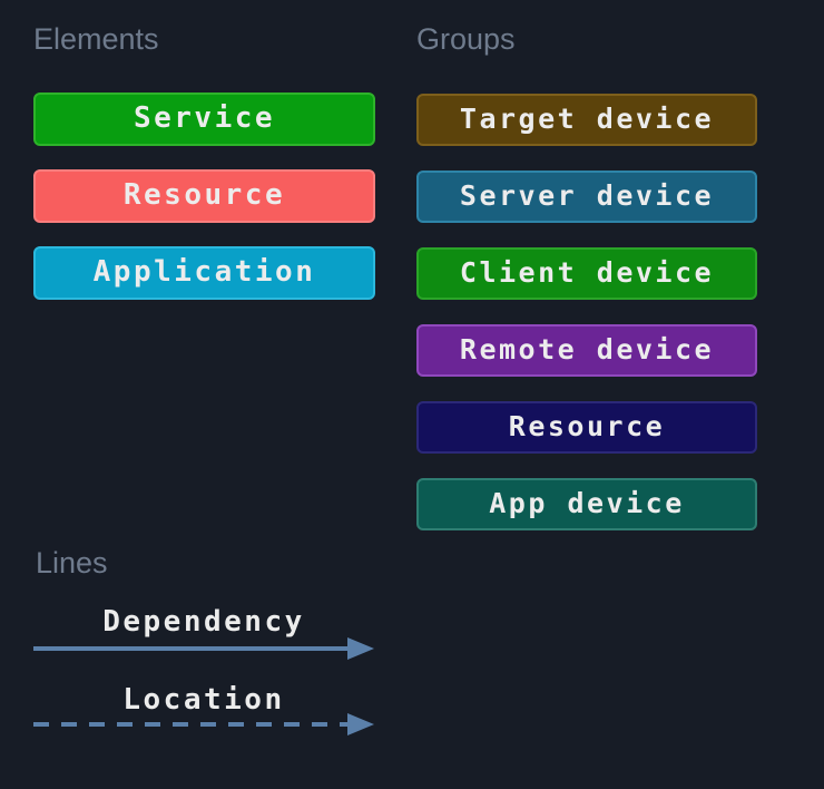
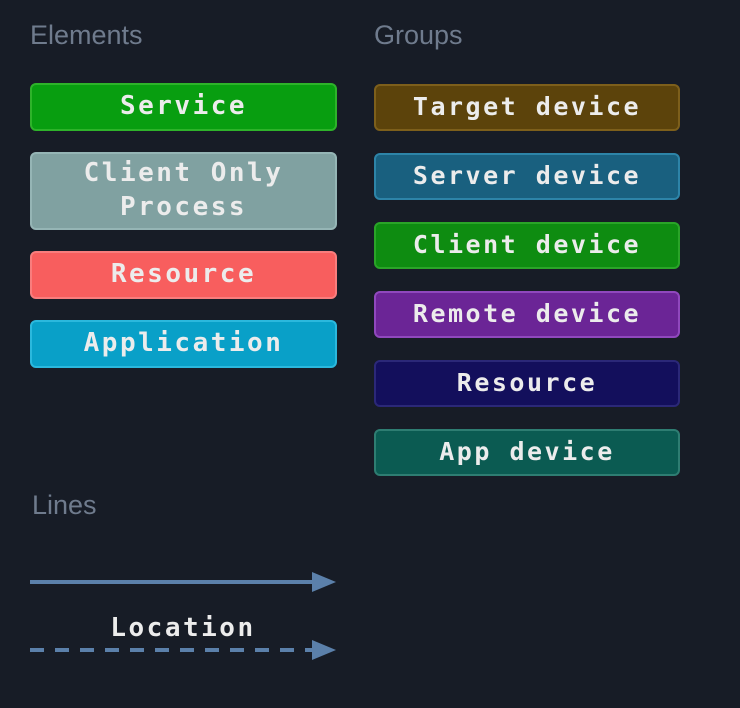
  Elements
  Service
+ Client Only Process
  Resource
  Application
  Groups
  Target device
  Server device
  Client device
  Remote device
  Resource
  App device
  Lines
- Dependency
  Location
